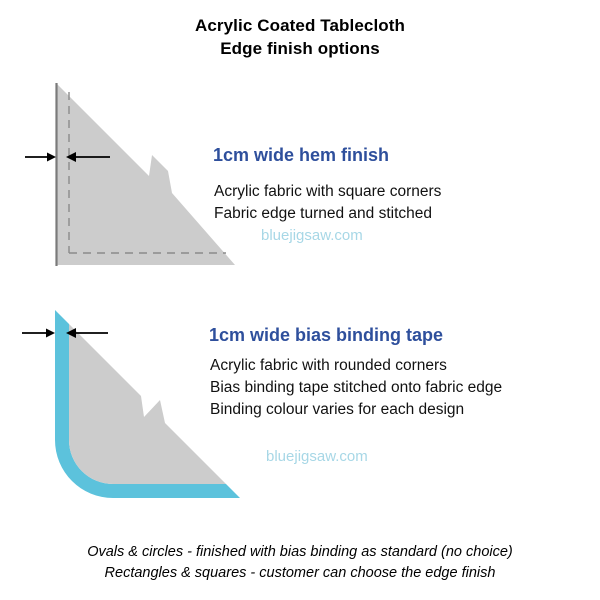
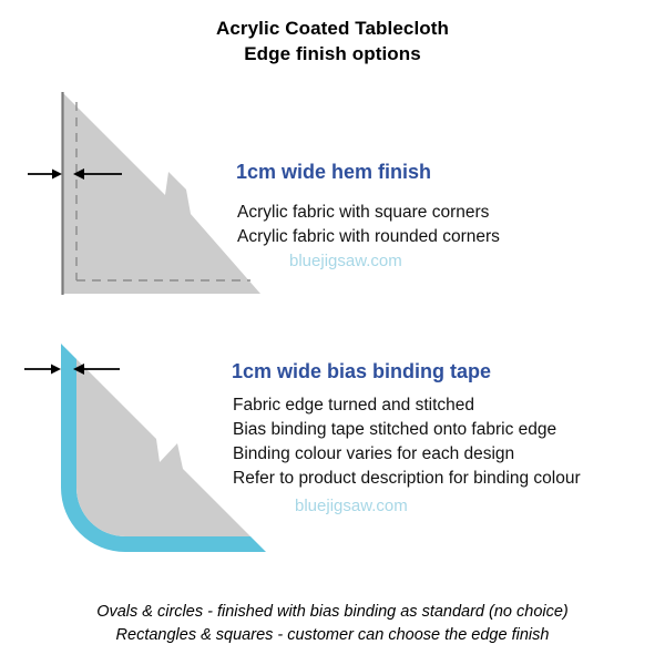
  Acrylic Coated Tablecloth
  Edge finish options
  1cm wide hem finish
  Acrylic fabric with square corners
- Fabric edge turned and stitched
+ Acrylic fabric with rounded corners
  bluejigsaw.com
  1cm wide bias binding tape
- Acrylic fabric with rounded corners
+ Fabric edge turned and stitched
  Bias binding tape stitched onto fabric edge
  Binding colour varies for each design
+ Refer to product description for binding colour
  bluejigsaw.com
  Ovals & circles - finished with bias binding as standard (no choice)
  Rectangles & squares - customer can choose the edge finish
